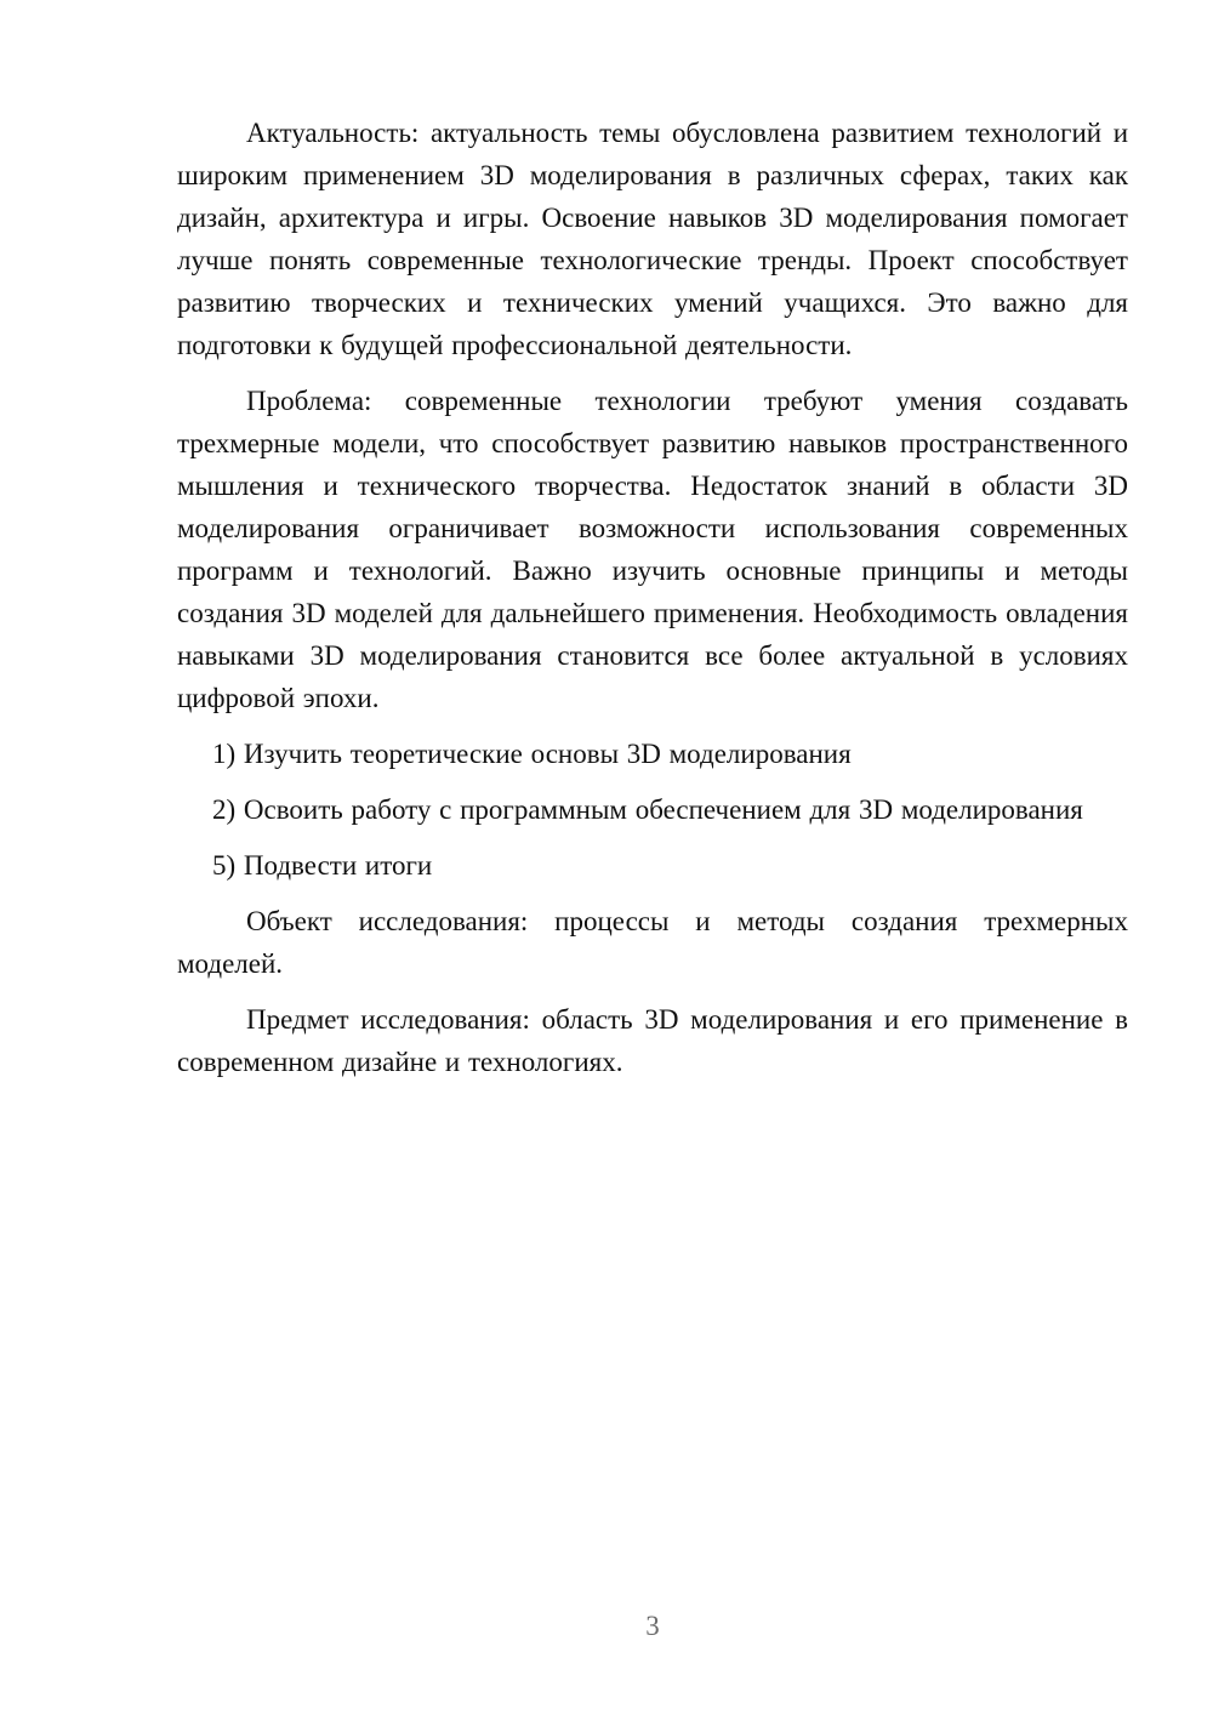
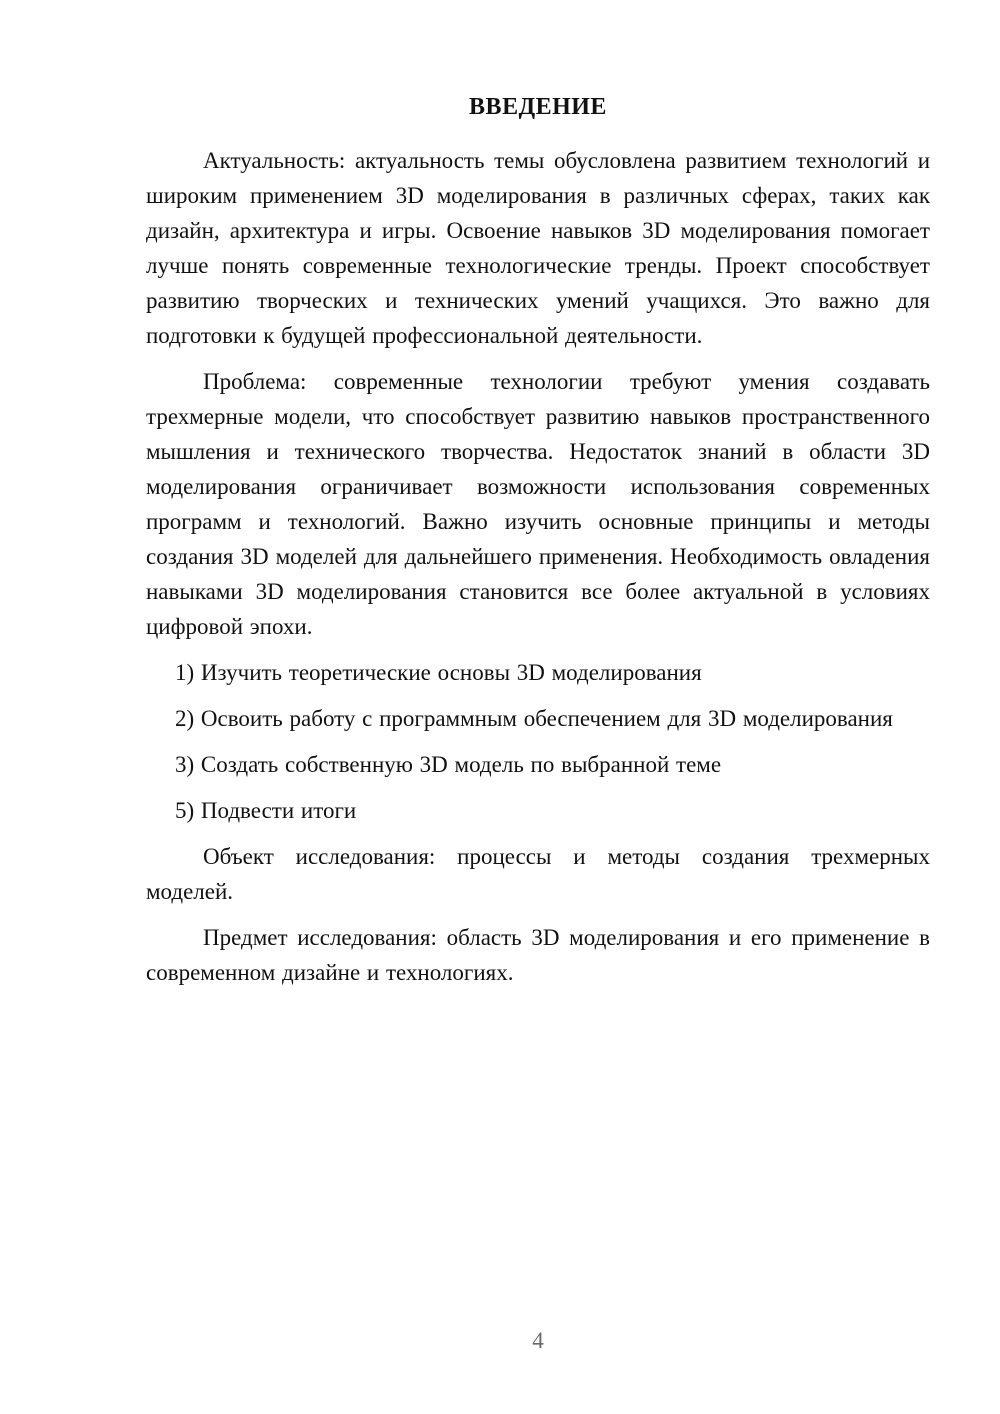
+ ВВЕДЕНИЕ
  Актуальность: актуальность темы обусловлена развитием технологий и широким применением 3D моделирования в различных сферах, таких как дизайн, архитектура и игры. Освоение навыков 3D моделирования помогает лучше понять современные технологические тренды. Проект способствует развитию творческих и технических умений учащихся. Это важно для подготовки к будущей профессиональной деятельности.
  Проблема: современные технологии требуют умения создавать трехмерные модели, что способствует развитию навыков пространственного мышления и технического творчества. Недостаток знаний в области 3D моделирования ограничивает возможности использования современных программ и технологий. Важно изучить основные принципы и методы создания 3D моделей для дальнейшего применения. Необходимость овладения навыками 3D моделирования становится все более актуальной в условиях цифровой эпохи.
  1) Изучить теоретические основы 3D моделирования
  2) Освоить работу с программным обеспечением для 3D моделирования
+ 3) Создать собственную 3D модель по выбранной теме
  5) Подвести итоги
  Объект исследования: процессы и методы создания трехмерных моделей.
  Предмет исследования: область 3D моделирования и его применение в современном дизайне и технологиях.
- 3
+ 4
